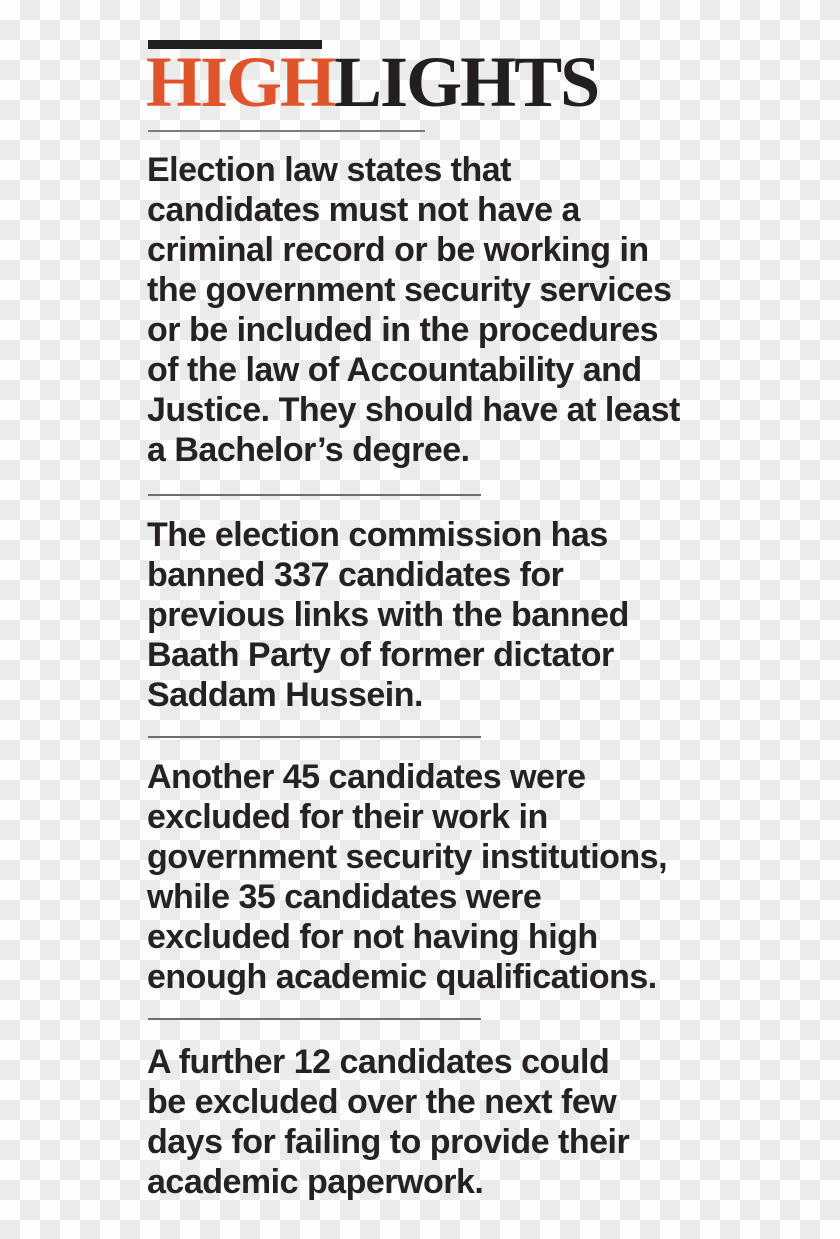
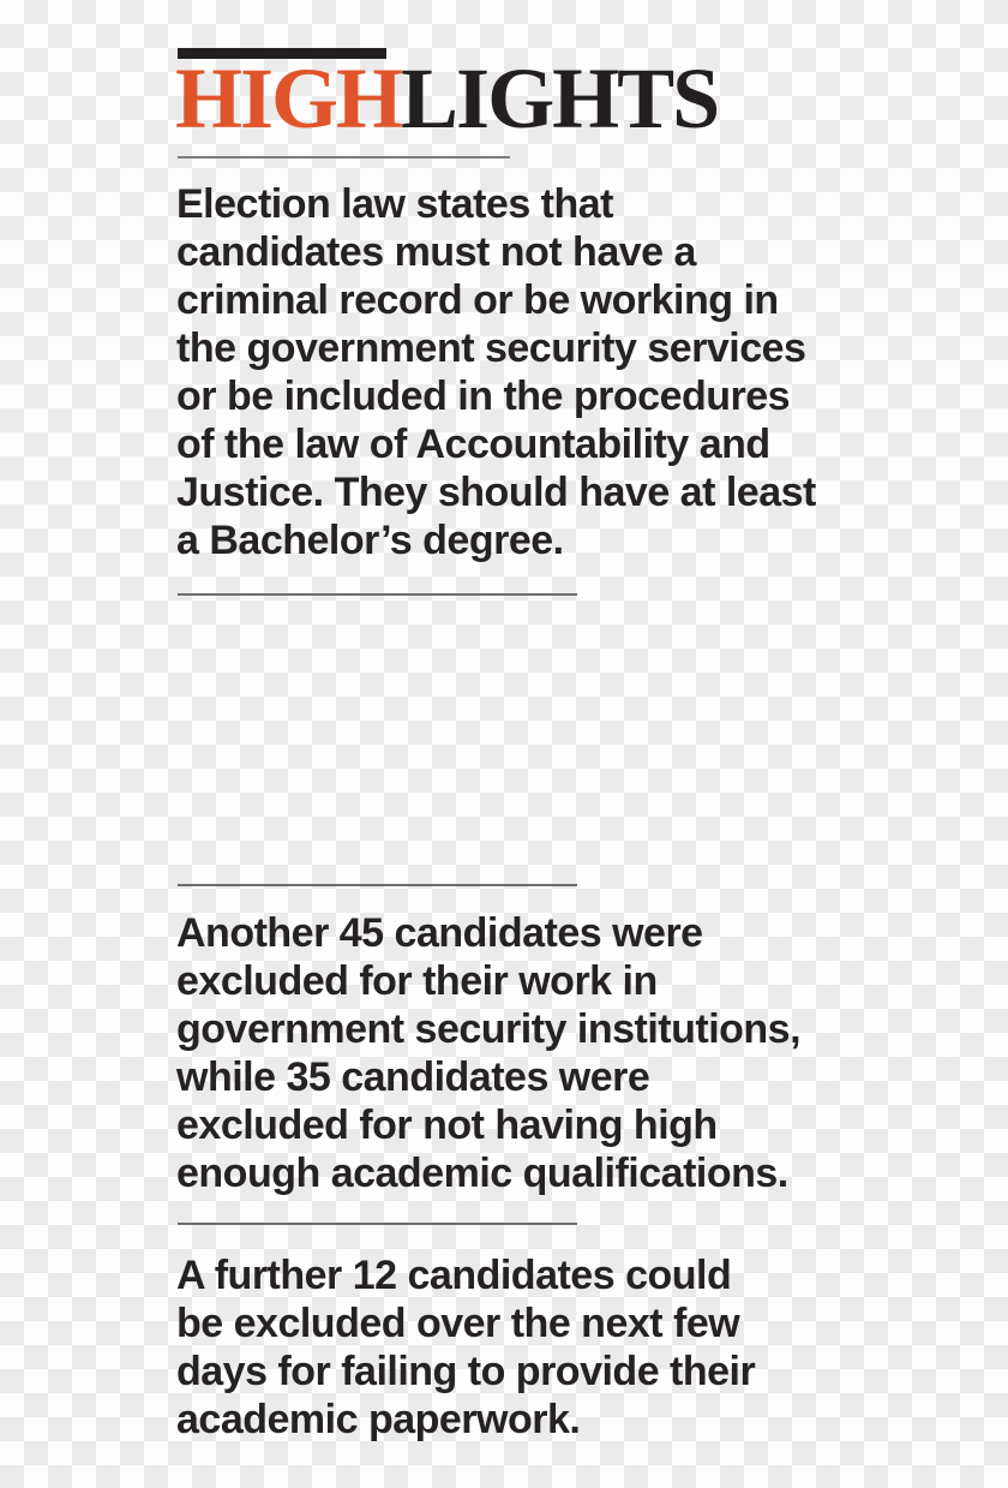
  HIGHLIGHTS
  Election law states that
  candidates must not have a
  criminal record or be working in
  the government security services
  or be included in the procedures
  of the law of Accountability and
  Justice. They should have at least
  a Bachelor’s degree.
- The election commission has
- banned 337 candidates for
- previous links with the banned
- Baath Party of former dictator
- Saddam Hussein.
  Another 45 candidates were
  excluded for their work in
  government security institutions,
  while 35 candidates were
  excluded for not having high
  enough academic qualifications.
  A further 12 candidates could
  be excluded over the next few
  days for failing to provide their
  academic paperwork.
